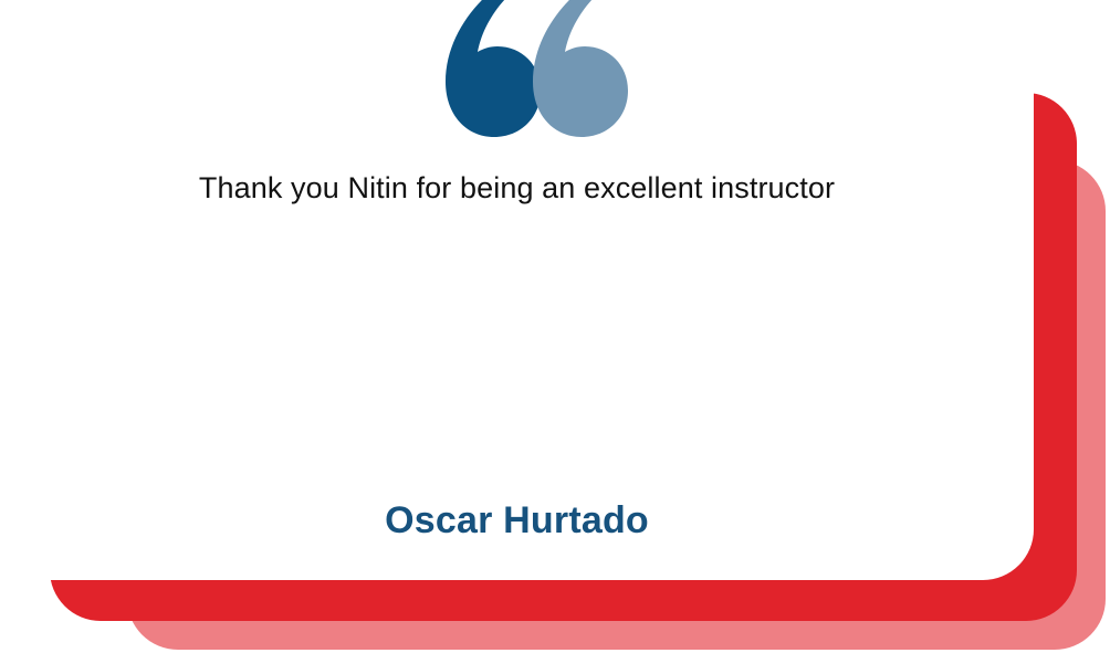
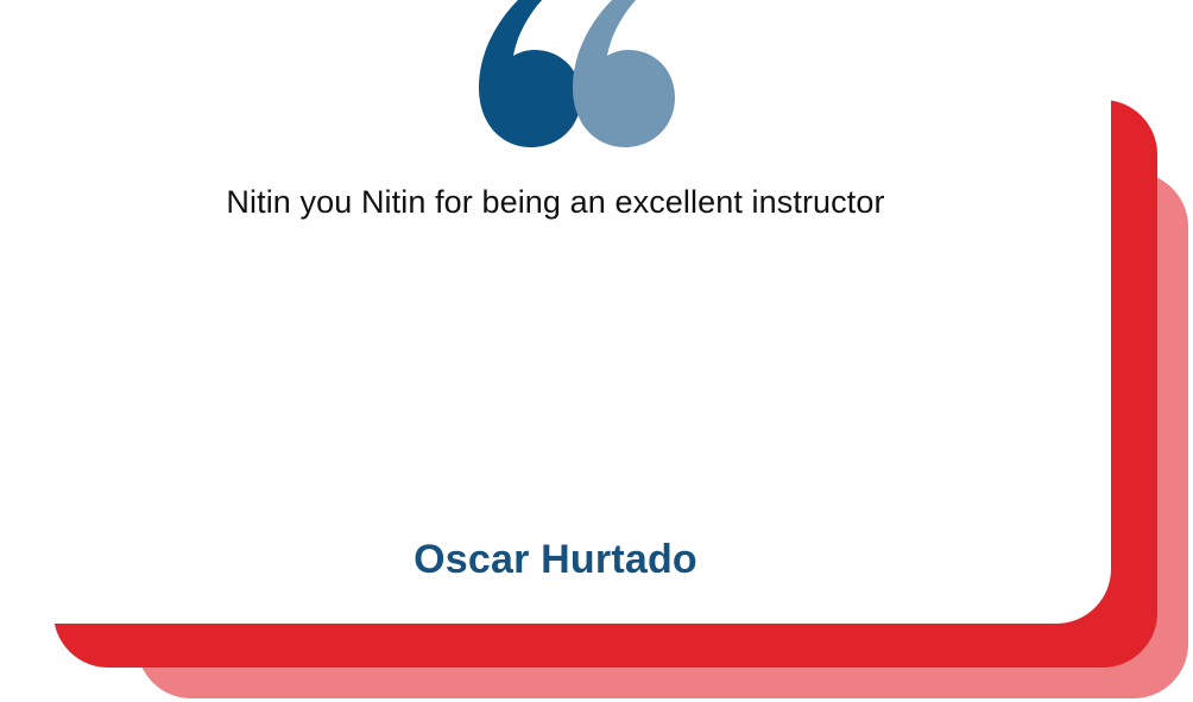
- Thank you Nitin for being an excellent instructor
+ Nitin you Nitin for being an excellent instructor
  Oscar Hurtado
